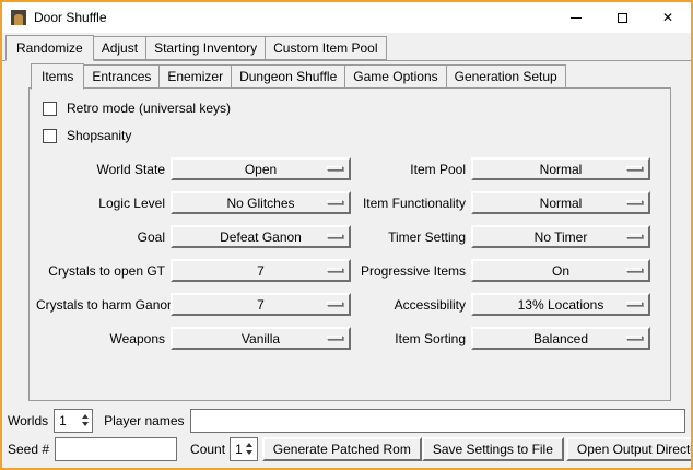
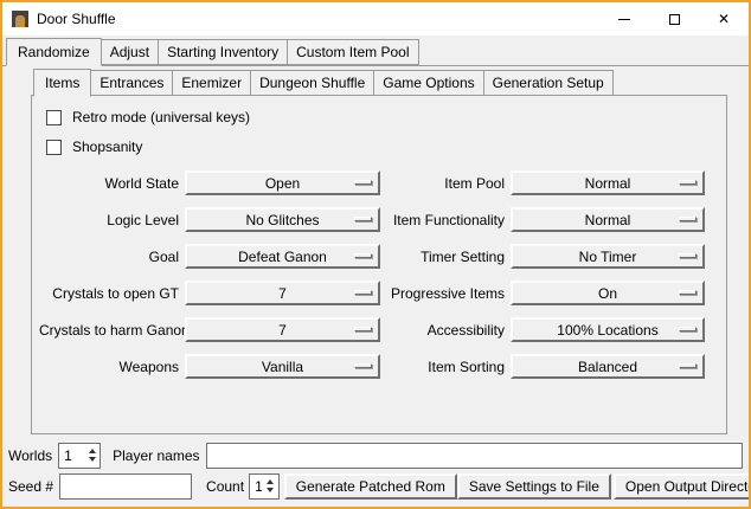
  Door Shuffle
  ✕
  Randomize
  Adjust
  Starting Inventory
  Custom Item Pool
  Items
  Entrances
  Enemizer
  Dungeon Shuffle
  Game Options
  Generation Setup
  Retro mode (universal keys)
  Shopsanity
  World State
  Open
  Item Pool
  Normal
  Logic Level
  No Glitches
  Item Functionality
  Normal
  Goal
  Defeat Ganon
  Timer Setting
  No Timer
  Crystals to open GT
  7
  Progressive Items
  On
  Crystals to harm Gano
  7
  Accessibility
- 13% Locations
+ 100% Locations
  Weapons
  Vanilla
  Item Sorting
  Balanced
  Worlds
  1
  Player names
  Seed #
  Count
  1
  Generate Patched Rom
  Save Settings to File
  Open Output Direct
